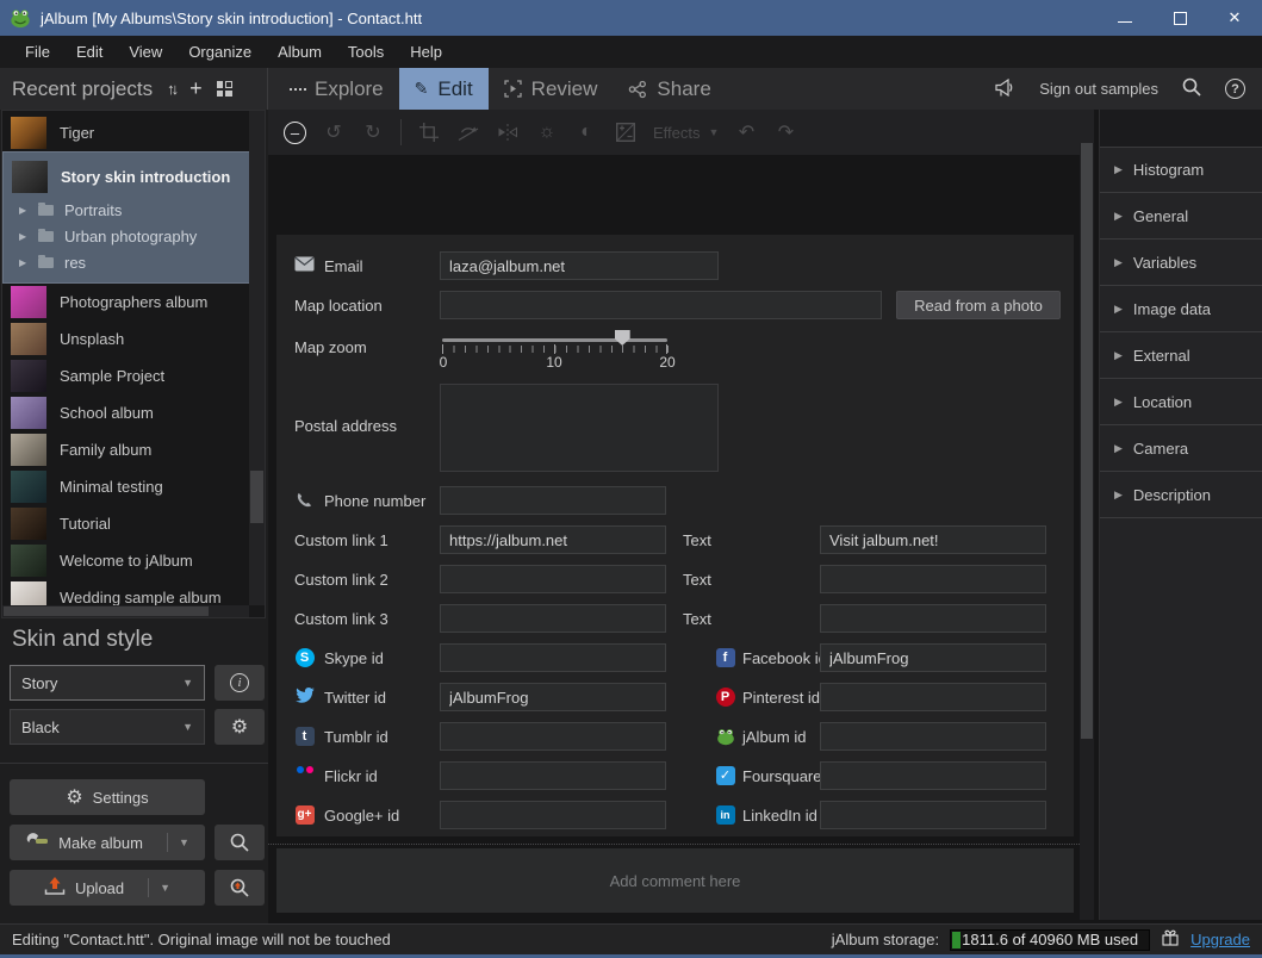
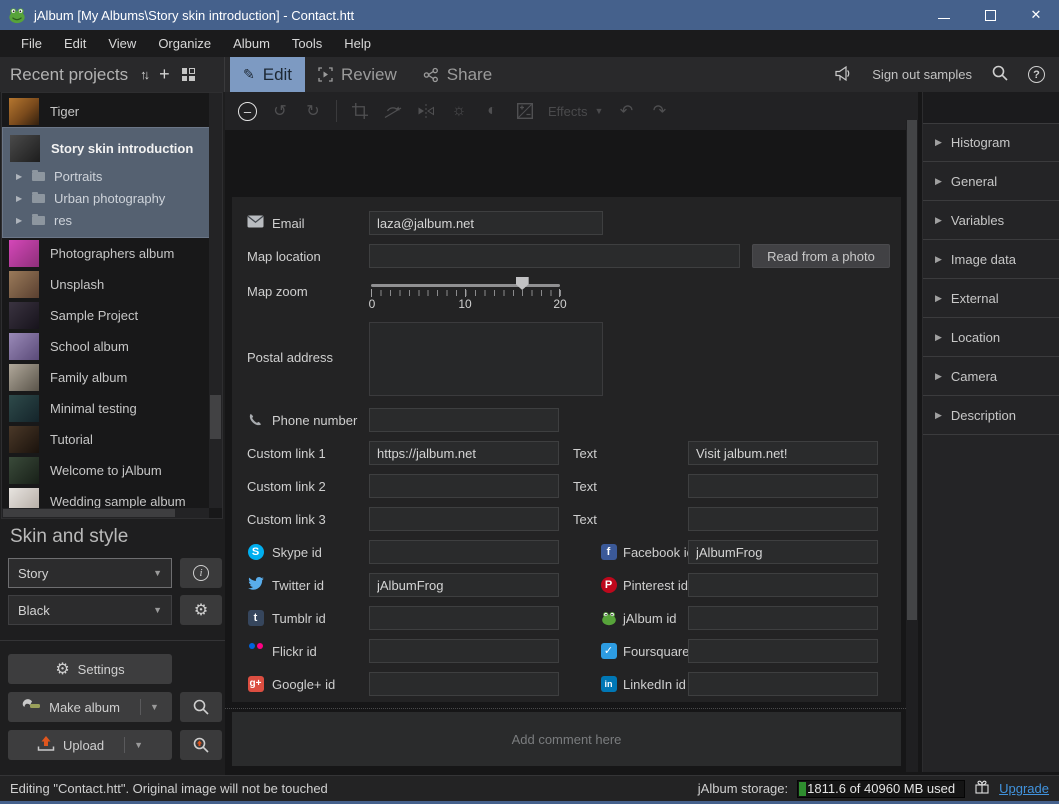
  jAlbum [My Albums\Story skin introduction] - Contact.htt
  ✕
  File
  Edit
  View
  Organize
  Album
  Tools
  Help
  Recent projects
  ↑↓
  +
- Explore
  ✎
  Edit
  Review
  Share
  Sign out samples
  ?
  Tiger
  Story skin introduction
  ▶
  Portraits
  ▶
  Urban photography
  ▶
  res
  Photographers album
  Unsplash
  Sample Project
  School album
  Family album
  Minimal testing
  Tutorial
  Welcome to jAlbum
  Wedding sample album
  Skin and style
  Story
  ▼
  i
  Black
  ▼
  ⚙
  ⚙
  Settings
  Make album
  ▼
  Upload
  ▼
  –
  ↺
  ↻
  ☼
  ◐
  Effects
  ▼
  ↶
  ↷
  Email
  laza@jalbum.net
  Map location
  Read from a photo
  Map zoom
  0
  10
  20
  Postal address
  Phone number
  Custom link 1
  https://jalbum.net
  Text
  Visit jalbum.net!
  Custom link 2
  Text
  Custom link 3
  Text
  S
  Skype id
  f
  Facebook i
  jAlbumFrog
  Twitter id
  jAlbumFrog
  P
  Pinterest id
  t
  Tumblr id
  jAlbum id
  Flickr id
  ✓
  Foursquare
  g+
  Google+ id
  in
  LinkedIn id
  Add comment here
  ▶
  Histogram
  ▶
  General
  ▶
  Variables
  ▶
  Image data
  ▶
  External
  ▶
  Location
  ▶
  Camera
  ▶
  Description
  Editing "Contact.htt". Original image will not be touched
  jAlbum storage:
  1811.6 of 40960 MB used
  Upgrade
